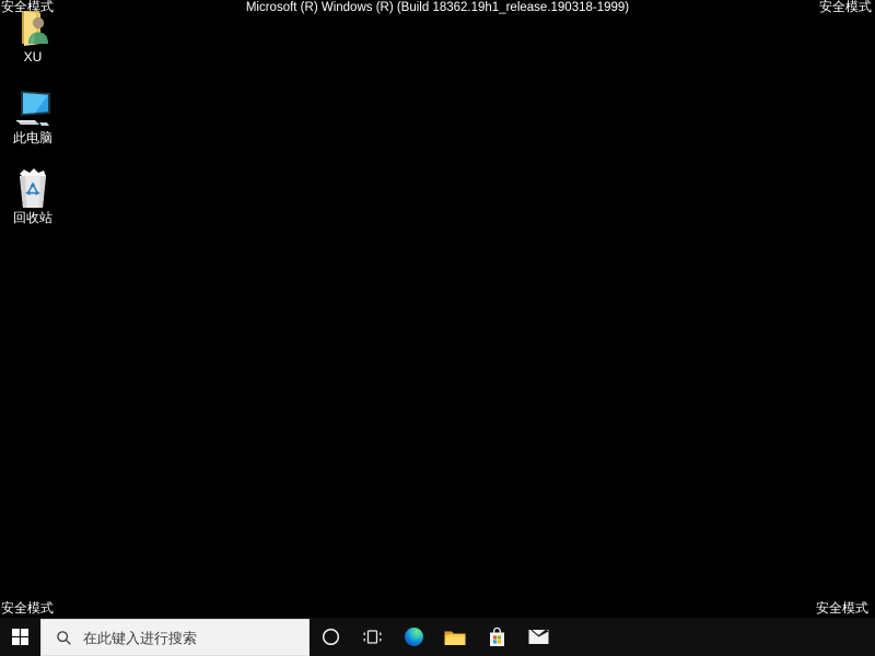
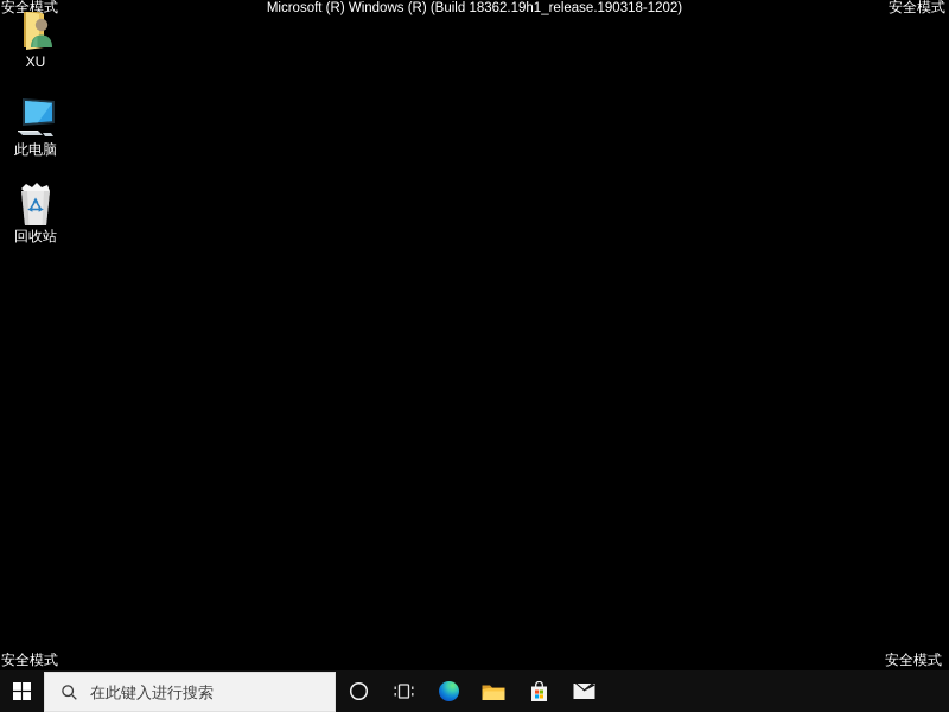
  安全模式
  安全模式
  安全模式
  安全模式
- Microsoft (R) Windows (R) (Build 18362.19h1_release.190318-1999)
+ Microsoft (R) Windows (R) (Build 18362.19h1_release.190318-1202)
  XU
  此电脑
  回收站
  在此键入进行搜索
